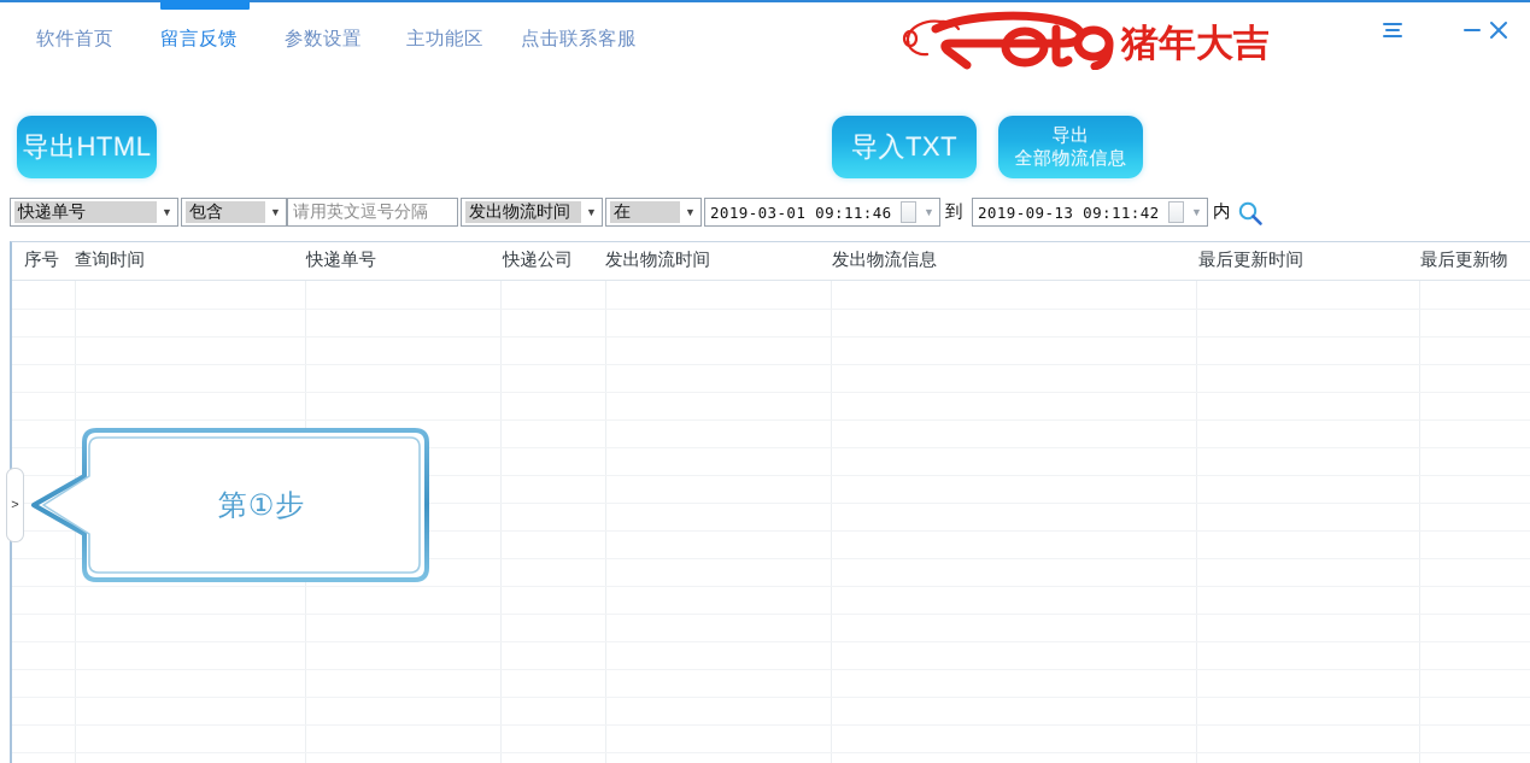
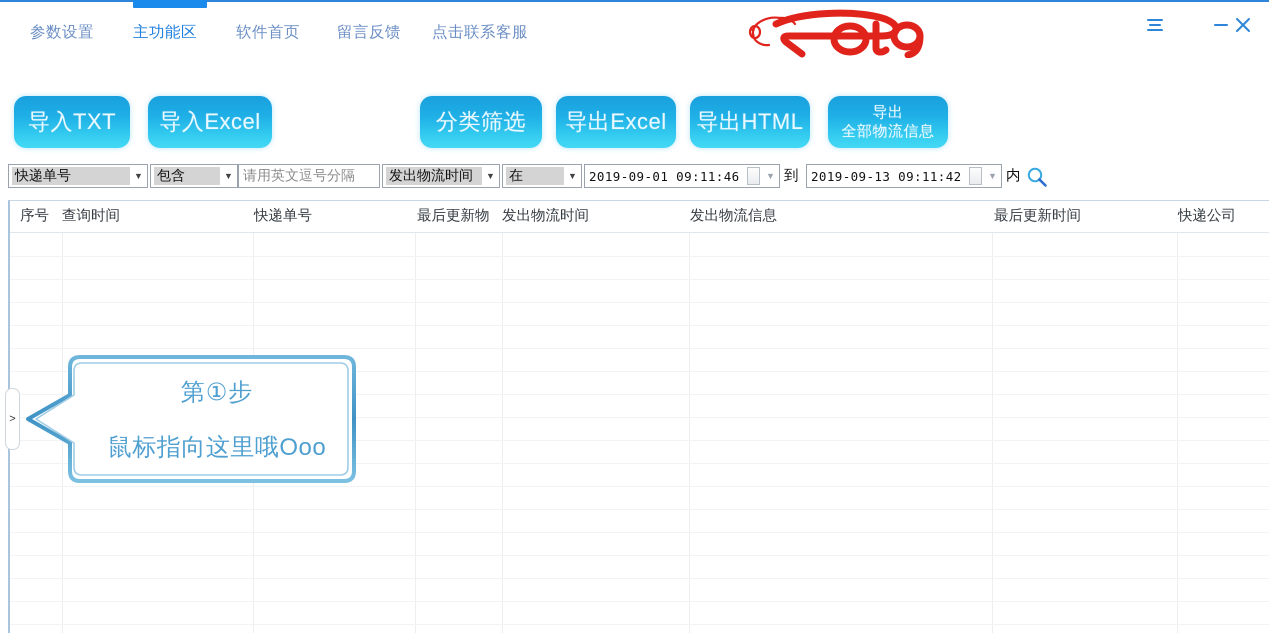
- 软件首页
+ 参数设置
- 留言反馈
+ 主功能区
- 参数设置
+ 软件首页
- 主功能区
+ 留言反馈
  点击联系客服
- 猪年大吉
- 导出HTML
+ 导入TXT
+ 导入Excel
+ 分类筛选
+ 导出Excel
- 导入TXT
+ 导出HTML
  导出
  全部物流信息
  快递单号
  ▼
  包含
  ▼
  请用英文逗号分隔
  发出物流时间
  ▼
  在
  ▼
- 2019-03-01 09:11:46
+ 2019-09-01 09:11:46
  ▼
  到
  2019-09-13 09:11:42
  ▼
  内
  序号
  查询时间
  快递单号
- 快递公司
+ 最后更新物
  发出物流时间
  发出物流信息
  最后更新时间
- 最后更新物
+ 快递公司
  >
  第①步
+ 鼠标指向这里哦Ooo
